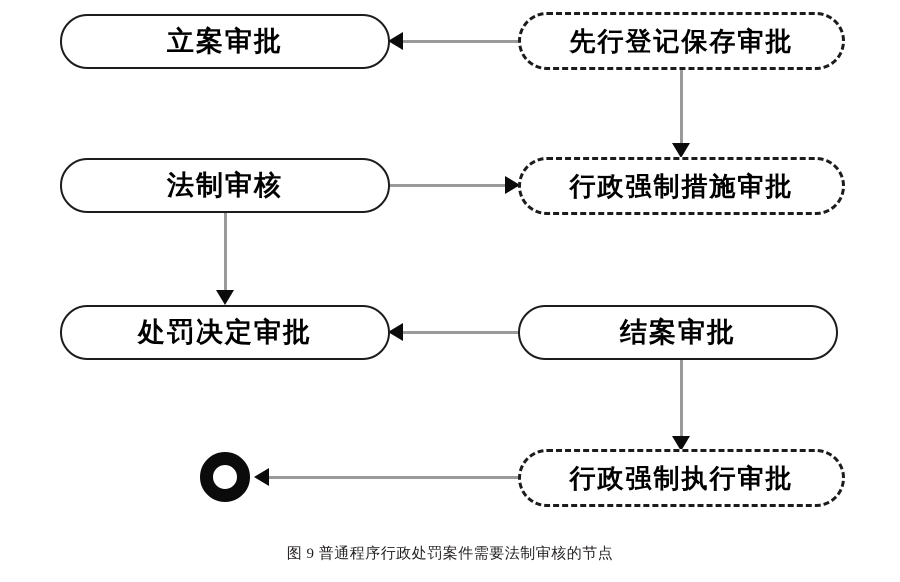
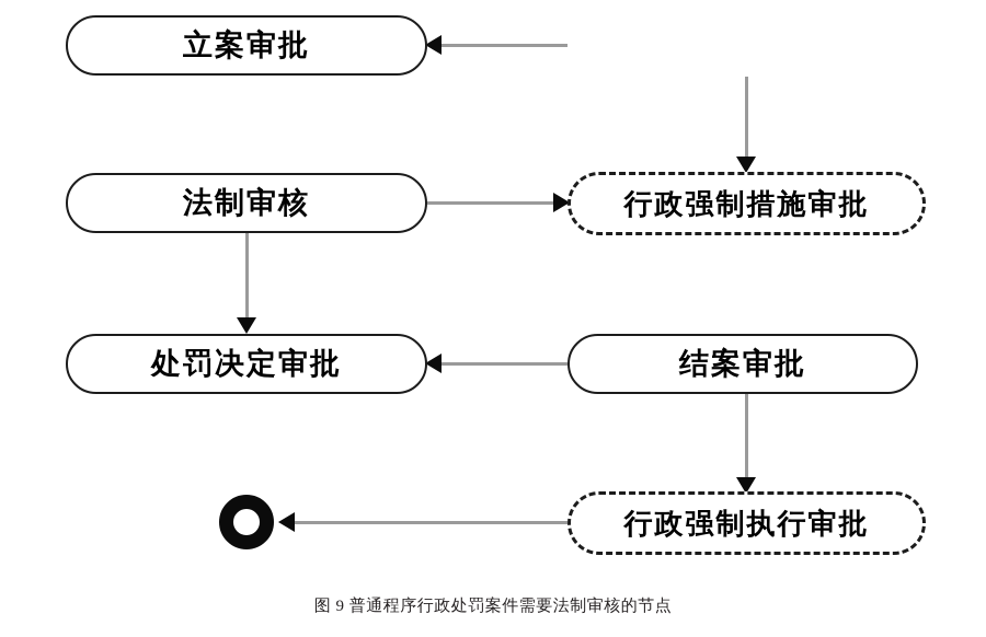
  立案审批
- 先行登记保存审批
  法制审核
  行政强制措施审批
  处罚决定审批
  结案审批
  行政强制执行审批
  图 9 普通程序行政处罚案件需要法制审核的节点
